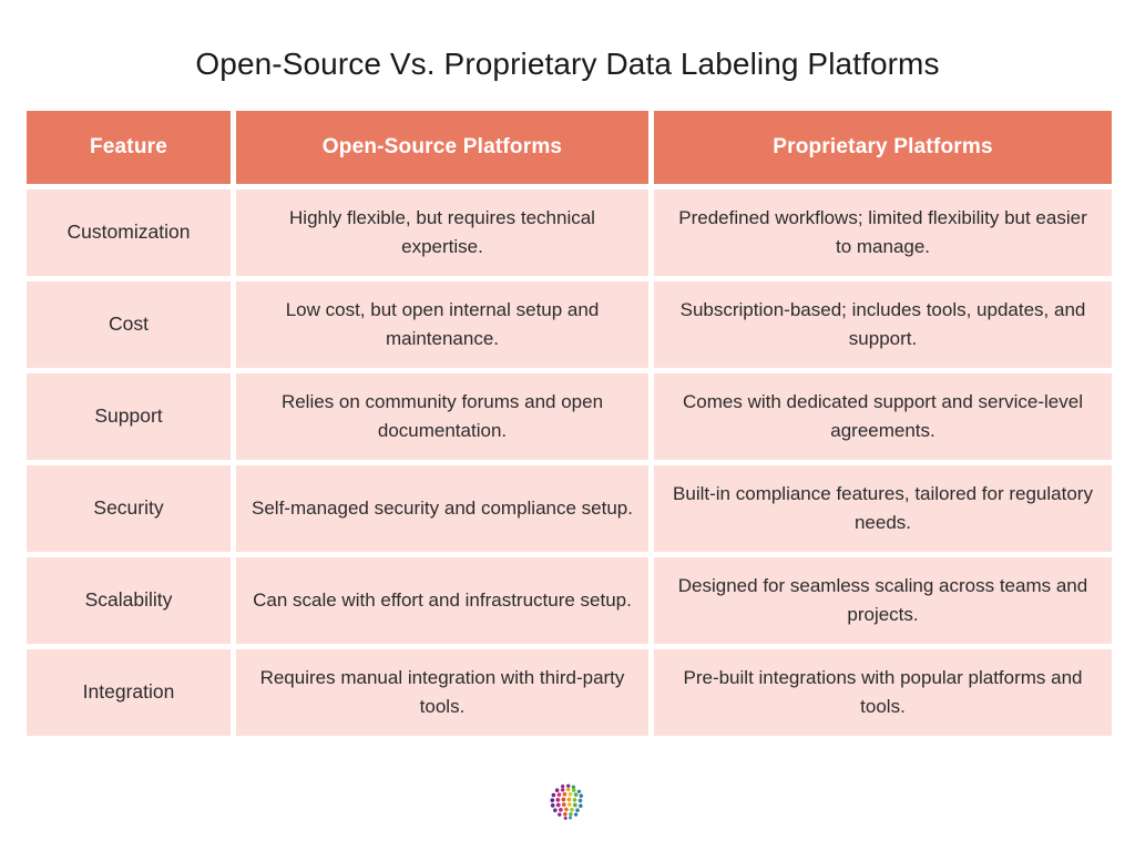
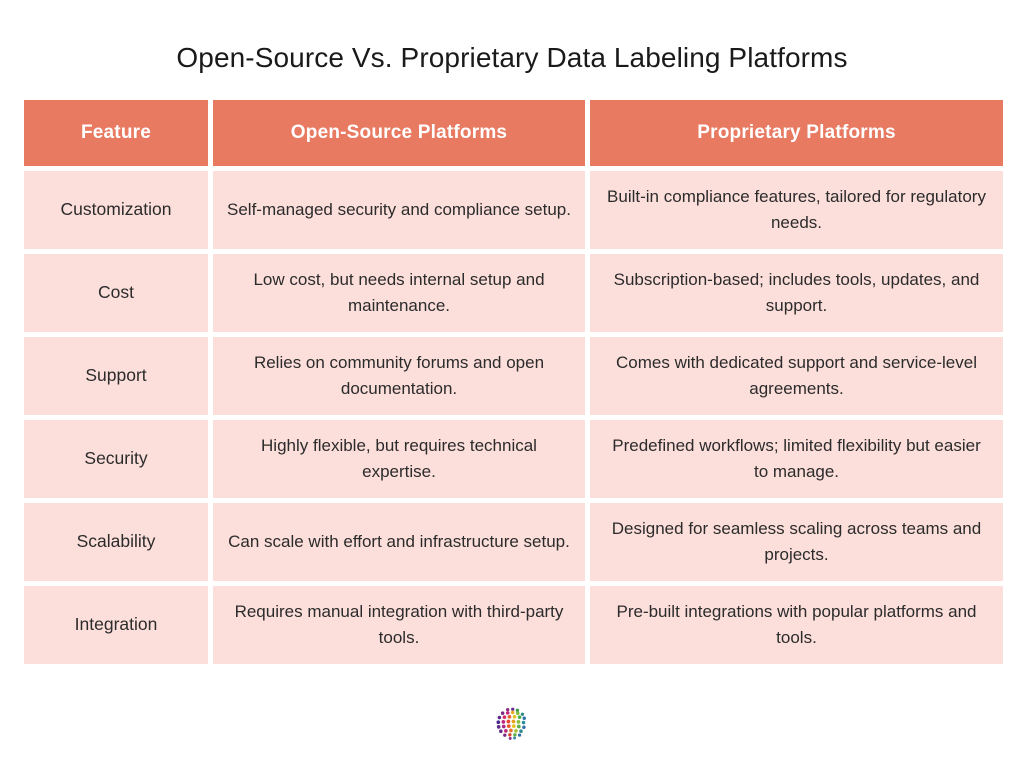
  Open-Source Vs. Proprietary Data Labeling Platforms
  Feature
  Open-Source Platforms
  Proprietary Platforms
  Customization
- Highly flexible, but requires technical expertise.
+ Self-managed security and compliance setup.
- Predefined workflows; limited flexibility but easier to manage.
+ Built-in compliance features, tailored for regulatory needs.
  Cost
- Low cost, but open internal setup and maintenance.
+ Low cost, but needs internal setup and maintenance.
  Subscription-based; includes tools, updates, and support.
  Support
  Relies on community forums and open documentation.
  Comes with dedicated support and service-level agreements.
  Security
- Self-managed security and compliance setup.
+ Highly flexible, but requires technical expertise.
- Built-in compliance features, tailored for regulatory needs.
+ Predefined workflows; limited flexibility but easier to manage.
  Scalability
  Can scale with effort and infrastructure setup.
  Designed for seamless scaling across teams and projects.
  Integration
  Requires manual integration with third-party tools.
  Pre-built integrations with popular platforms and tools.
